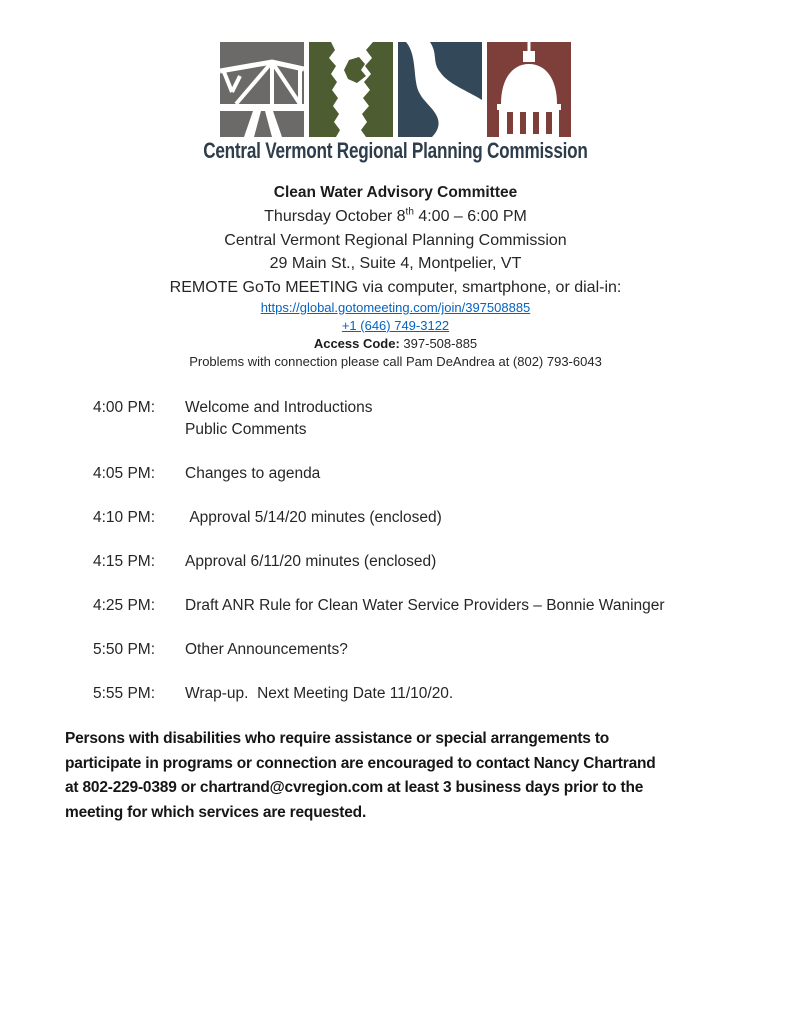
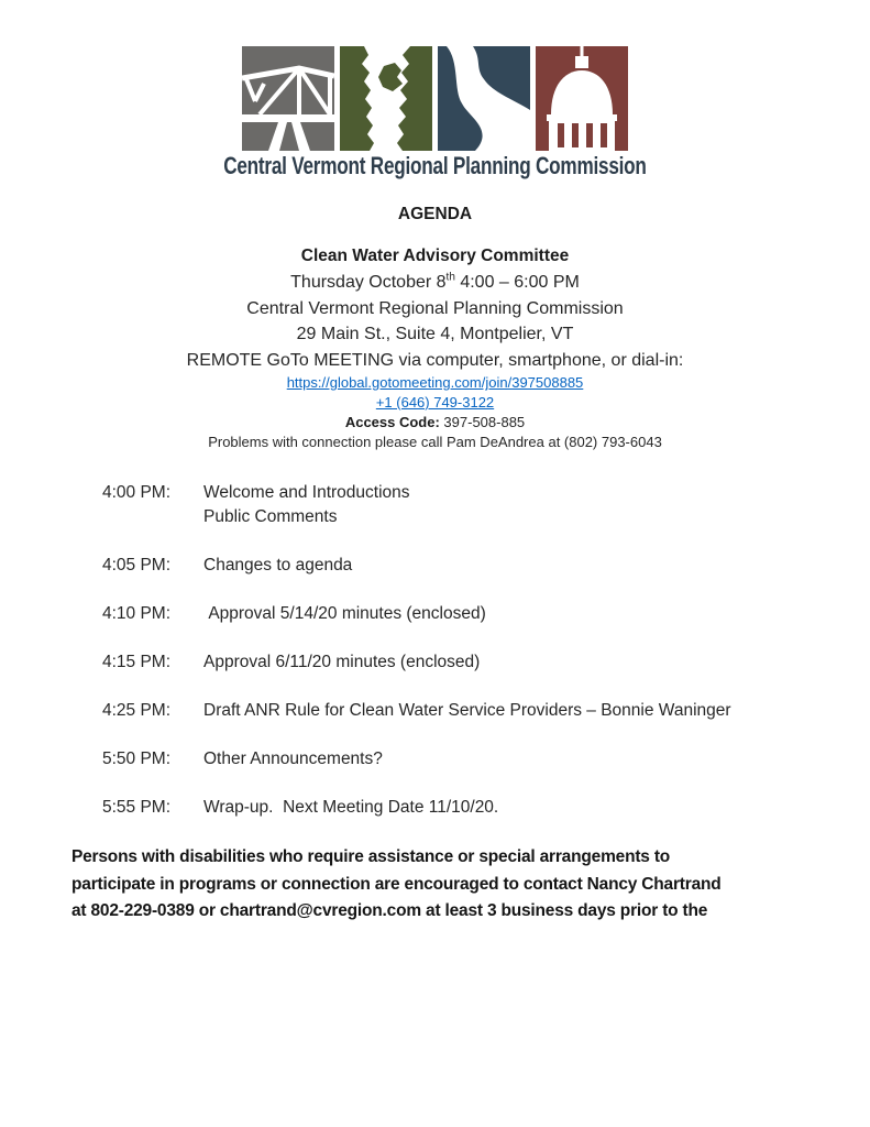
  Central Vermont Regional Planning Commission
+ AGENDA
  Clean Water Advisory Committee
  Thursday October 8th 4:00 – 6:00 PM
  Central Vermont Regional Planning Commission
  29 Main St., Suite 4, Montpelier, VT
  REMOTE GoTo MEETING via computer, smartphone, or dial-in:
  https://global.gotomeeting.com/join/397508885
  +1 (646) 749-3122
  Access Code: 397-508-885
  Problems with connection please call Pam DeAndrea at (802) 793-6043
  4:00 PM:
  Welcome and Introductions
  Public Comments
  4:05 PM:
  Changes to agenda
  4:10 PM:
  Approval 5/14/20 minutes (enclosed)
  4:15 PM:
  Approval 6/11/20 minutes (enclosed)
  4:25 PM:
  Draft ANR Rule for Clean Water Service Providers – Bonnie Waninger
  5:50 PM:
  Other Announcements?
  5:55 PM:
  Wrap-up. Next Meeting Date 11/10/20.
  Persons with disabilities who require assistance or special arrangements to
  participate in programs or connection are encouraged to contact Nancy Chartrand
  at 802-229-0389 or chartrand@cvregion.com at least 3 business days prior to the
- meeting for which services are requested.
